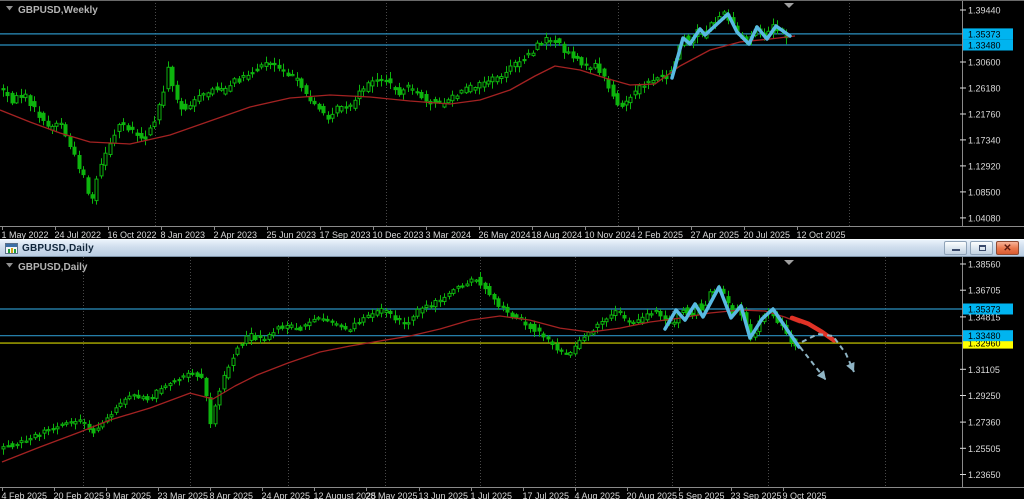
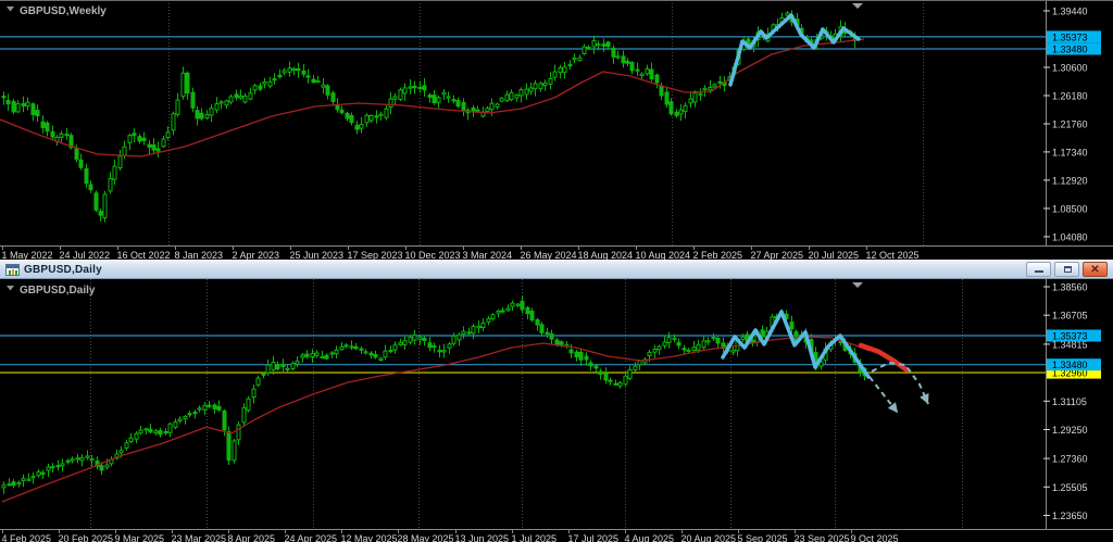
  1.39440
  1.30600
  1.26180
  1.21760
  1.17340
  1.12920
  1.08500
  1.04080
  1.35373
  1.33480
  1 May 2022
  24 Jul 2022
  16 Oct 2022
  8 Jan 2023
  2 Apr 2023
  25 Jun 2023
  17 Sep 2023
  10 Dec 2023
  3 Mar 2024
  26 May 2024
  18 Aug 2024
- 10 Nov 2024
+ 10 Aug 2024
  2 Feb 2025
  27 Apr 2025
  20 Jul 2025
  12 Oct 2025
  GBPUSD,Weekly
  GBPUSD,Daily
  ✕
  1.38560
  1.36705
  1.34815
  1.31105
  1.29250
  1.27360
  1.25505
  1.23650
  1.35373
  1.32960
  1.33480
  4 Feb 2025
  20 Feb 2025
  9 Mar 2025
  23 Mar 2025
  8 Apr 2025
  24 Apr 2025
- 12 August 2025
+ 12 May 2025
  28 May 2025
  13 Jun 2025
  1 Jul 2025
  17 Jul 2025
  4 Aug 2025
  20 Aug 2025
  5 Sep 2025
  23 Sep 2025
  9 Oct 2025
  GBPUSD,Daily
